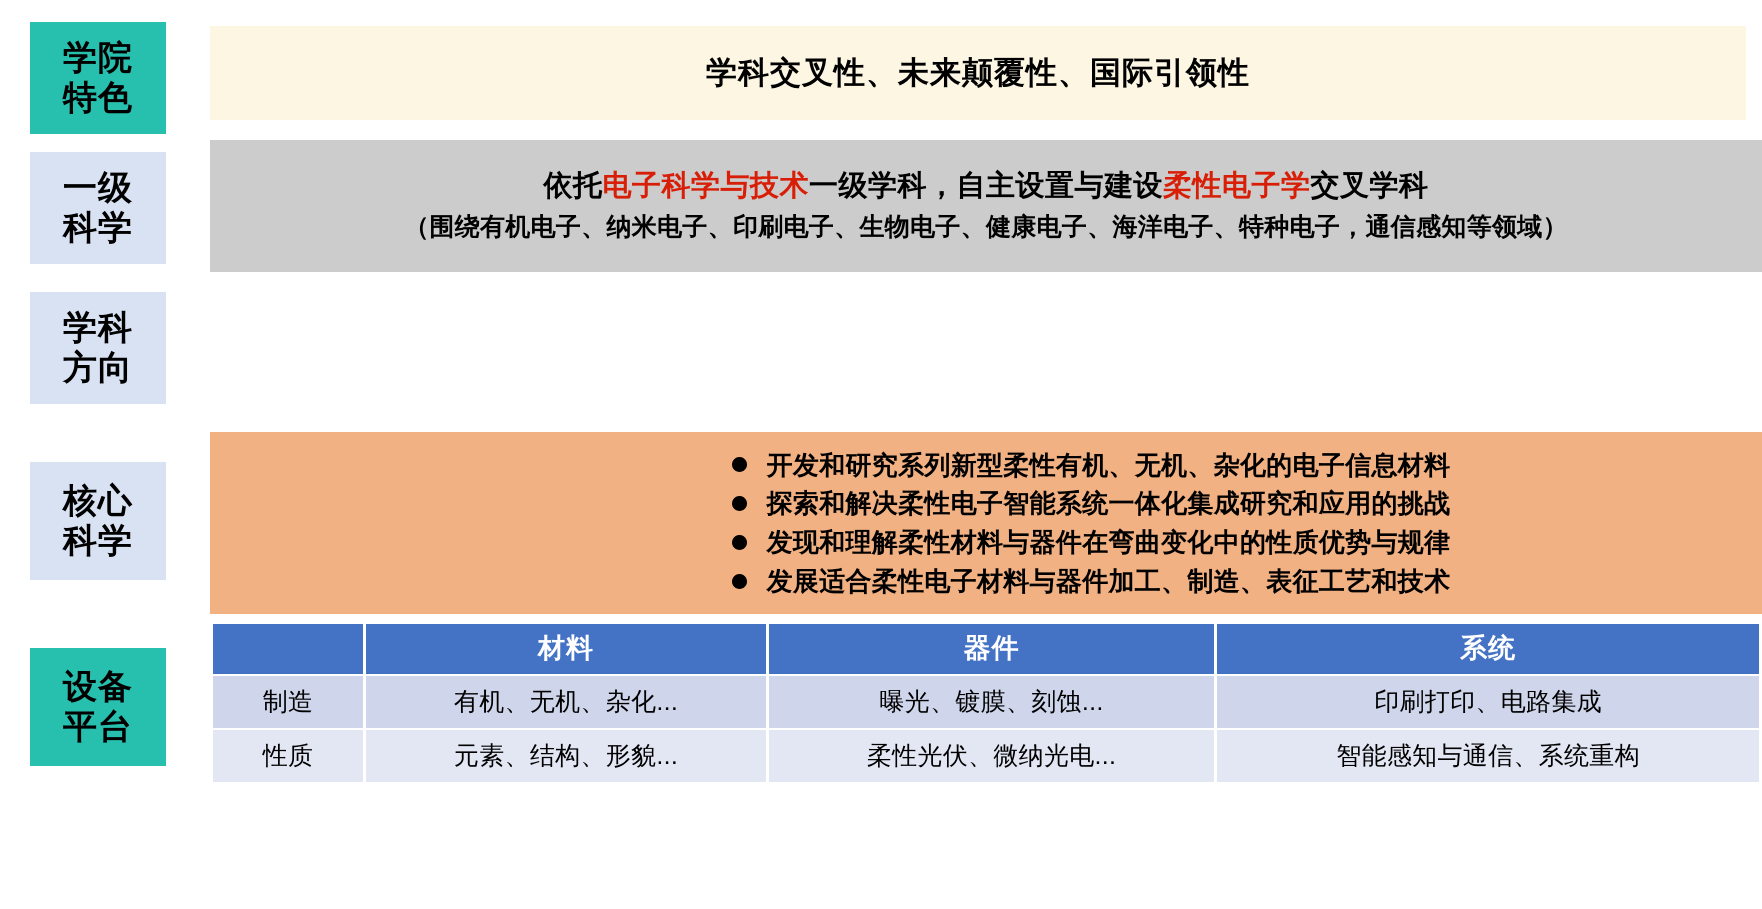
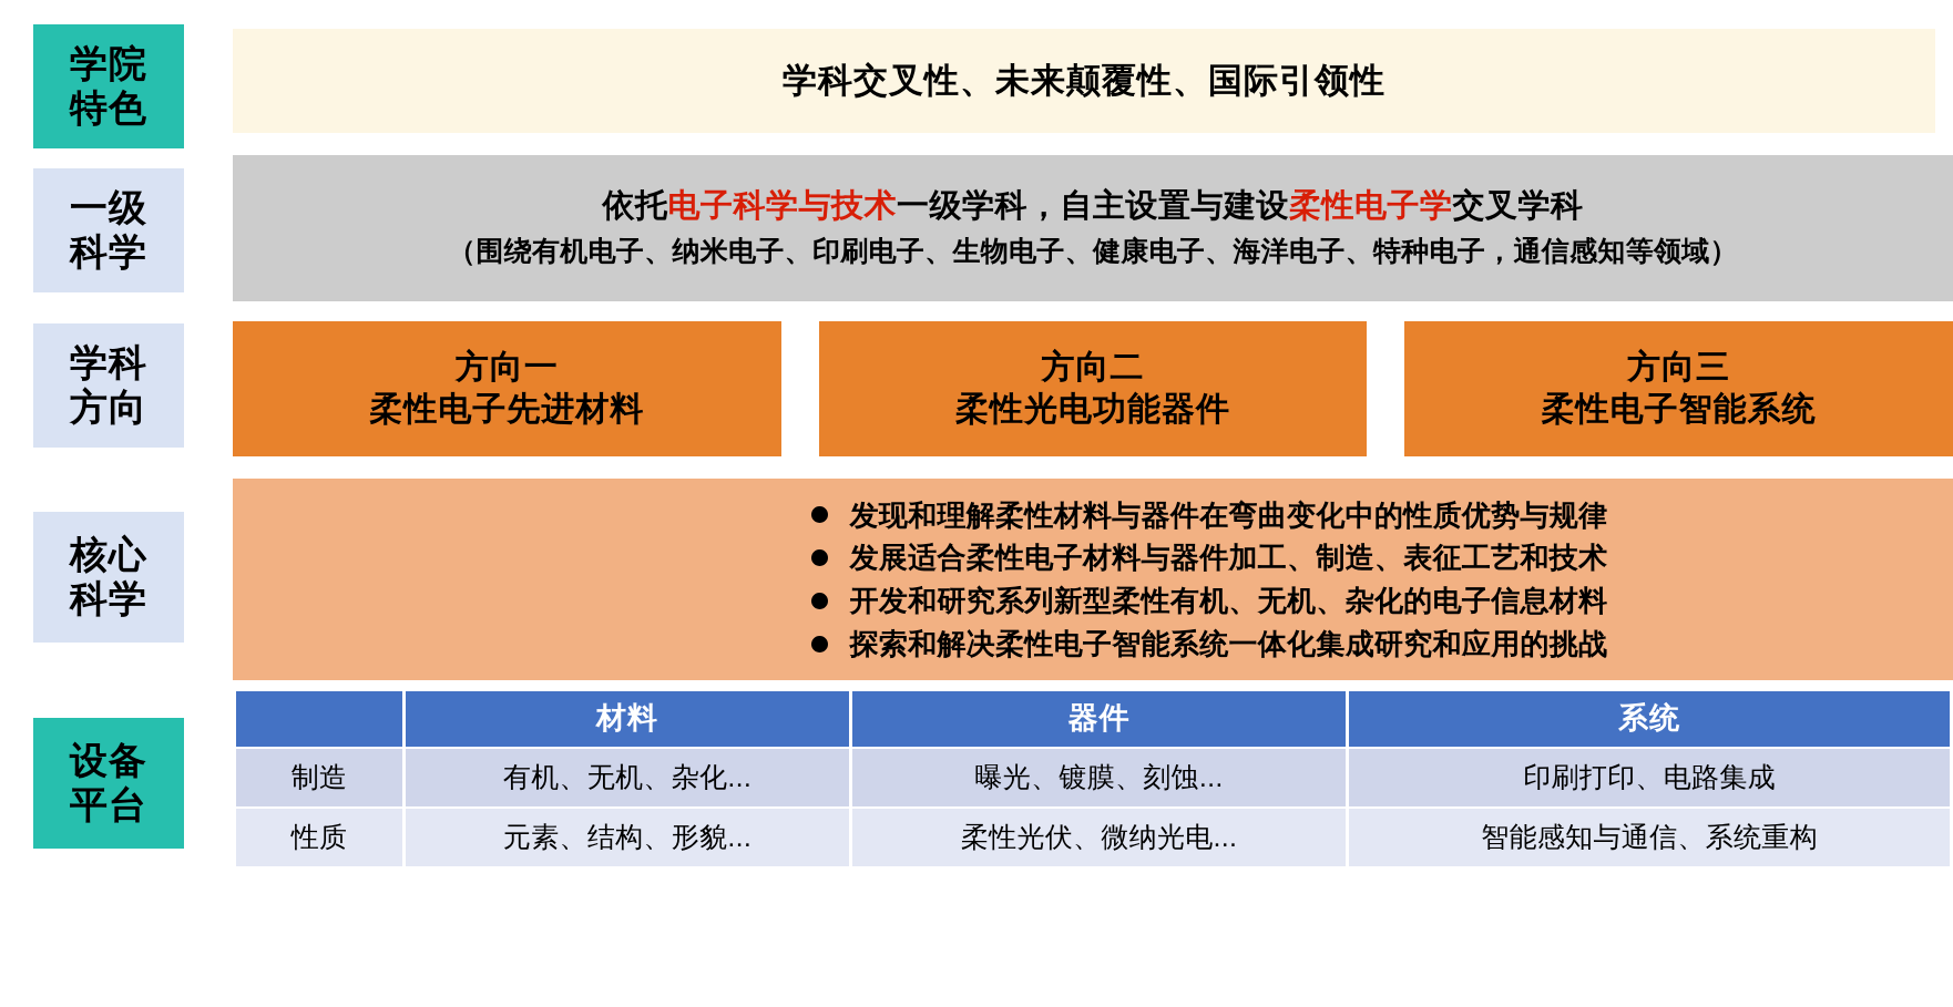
  学院
  特色
  学科交叉性、未来颠覆性、国际引领性
  一级
  科学
  依托电子科学与技术一级学科，自主设置与建设柔性电子学交叉学科
  （围绕有机电子、纳米电子、印刷电子、生物电子、健康电子、海洋电子、特种电子，通信感知等领域）
  学科
  方向
+ 方向一
+ 柔性电子先进材料
+ 方向二
+ 柔性光电功能器件
+ 方向三
+ 柔性电子智能系统
  核心
  科学
- 开发和研究系列新型柔性有机、无机、杂化的电子信息材料
+ 发现和理解柔性材料与器件在弯曲变化中的性质优势与规律
- 探索和解决柔性电子智能系统一体化集成研究和应用的挑战
+ 发展适合柔性电子材料与器件加工、制造、表征工艺和技术
- 发现和理解柔性材料与器件在弯曲变化中的性质优势与规律
+ 开发和研究系列新型柔性有机、无机、杂化的电子信息材料
- 发展适合柔性电子材料与器件加工、制造、表征工艺和技术
+ 探索和解决柔性电子智能系统一体化集成研究和应用的挑战
  设备
  平台
  	材料	器件	系统
  制造	有机、无机、杂化...	曝光、镀膜、刻蚀...	印刷打印、电路集成
  性质	元素、结构、形貌...	柔性光伏、微纳光电...	智能感知与通信、系统重构
